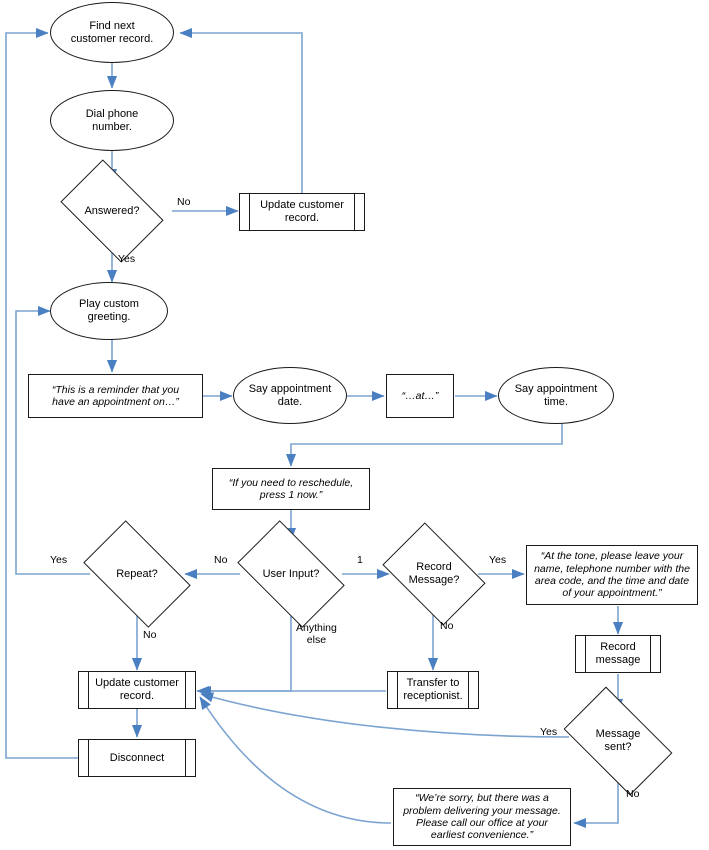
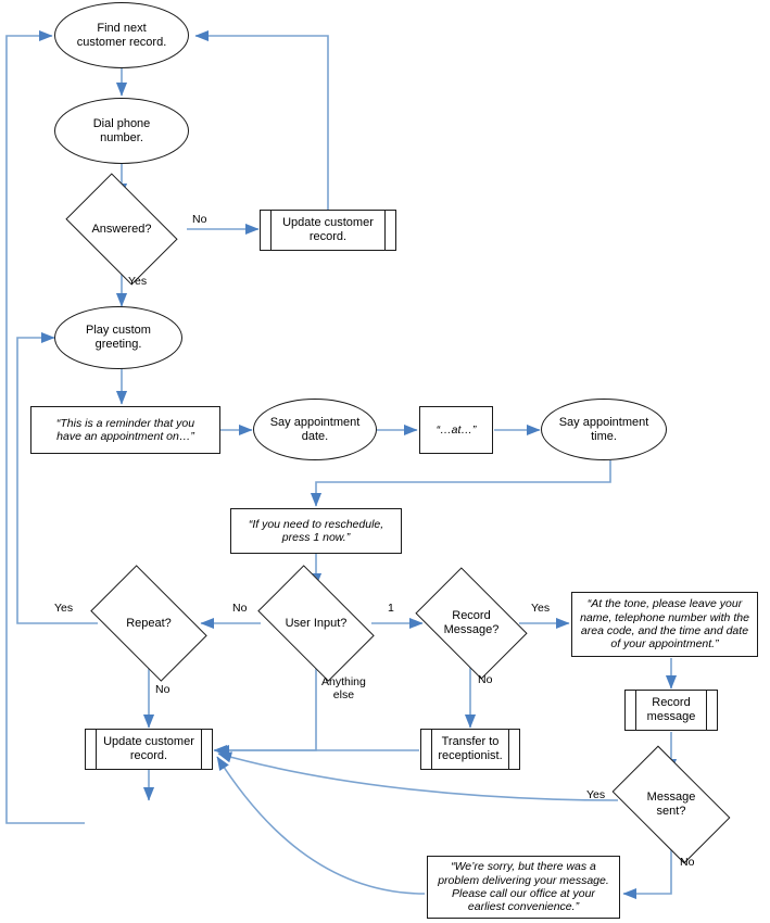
  Find next
  customer record.
  Dial phone
  number.
  Answered?
  Update customer
  record.
  Play custom
  greeting.
  “This is a reminder that you
  have an appointment on…”
  Say appointment
  date.
  “…at…”
  Say appointment
  time.
  “If you need to reschedule,
  press 1 now.”
  Repeat?
  User Input?
  Record
  Message?
  “At the tone, please leave your
  name, telephone number with the
  area code, and the time and date
  of your appointment.”
  Record
  message
  Transfer to
  receptionist.
  Update customer
  record.
- Disconnect
  Message
  sent?
  “We’re sorry, but there was a
  problem delivering your message.
  Please call our office at your
  earliest convenience.”
  No
  Yes
  Yes
  No
  No
  1
  Anything
  else
  Yes
  No
  Yes
  No
